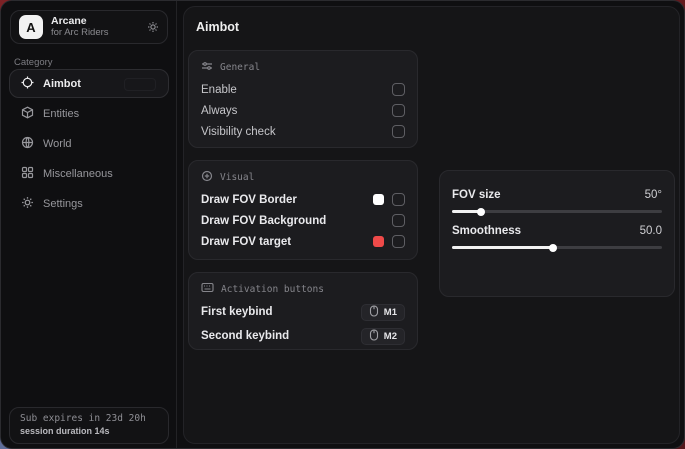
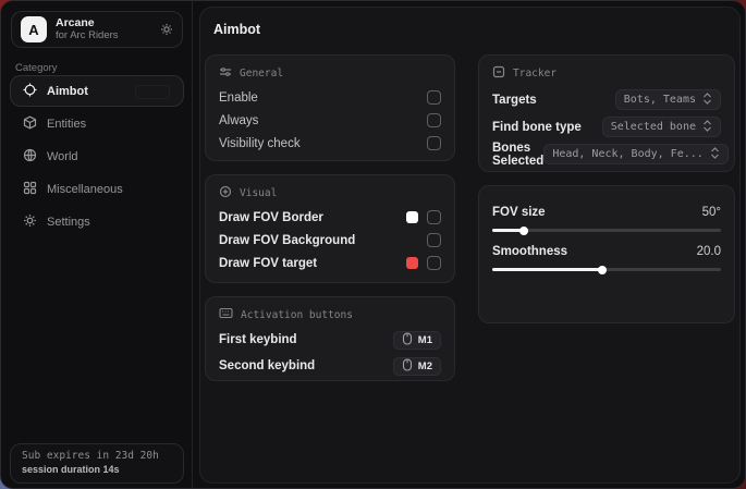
  A
  Arcane
  for Arc Riders
  Category
  Aimbot
  Entities
  World
  Miscellaneous
  Settings
  Sub expires in 23d 20h
  session duration 14s
  Aimbot
  General
  Enable
  Always
  Visibility check
  Visual
  Draw FOV Border
  Draw FOV Background
  Draw FOV target
  Activation buttons
  First keybind
  M1
  Second keybind
  M2
+ Tracker
+ Targets
+ Bots, Teams
+ Find bone type
+ Selected bone
+ Bones Selected
+ Head, Neck, Body, Fe...
  FOV size
  50°
  Smoothness
- 50.0
+ 20.0
